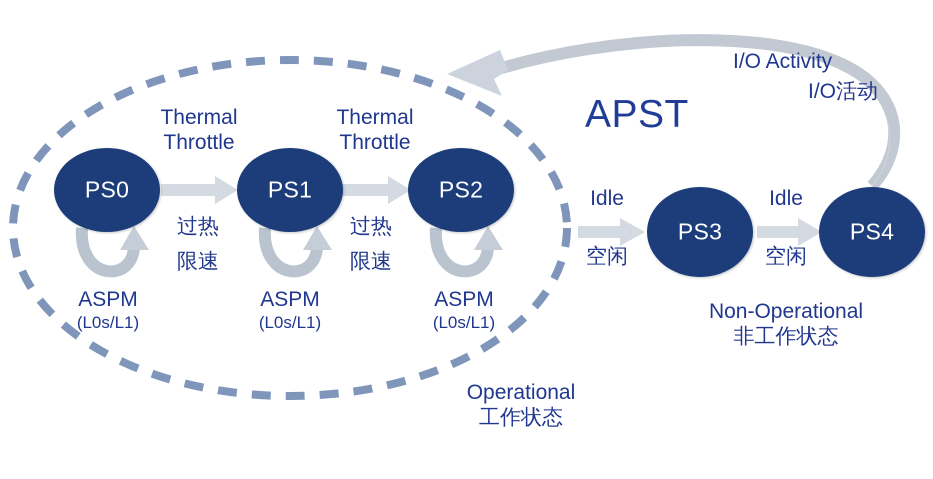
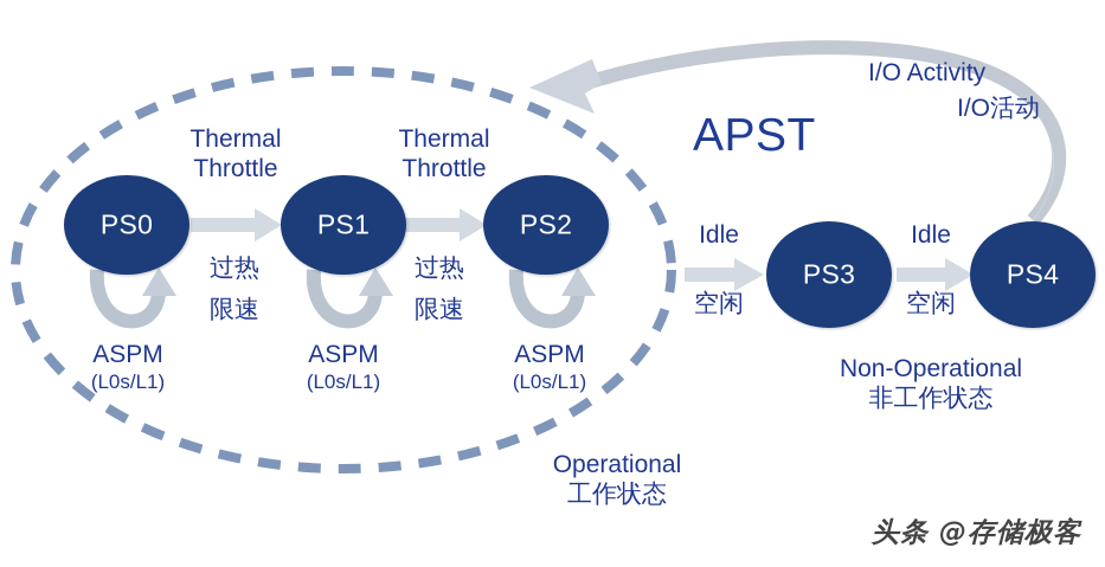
  PS0
  PS1
  PS2
  PS3
  PS4
  APST
  Thermal
  Throttle
  过热
  限速
  Thermal
  Throttle
  过热
  限速
  Idle
  空闲
  Idle
  空闲
  ASPM
  (L0s/L1)
  ASPM
  (L0s/L1)
  ASPM
  (L0s/L1)
  I/O Activity
  I/O活动
  Operational
  工作状态
  Non-Operational
  非工作状态
+ 头条 @存储极客
